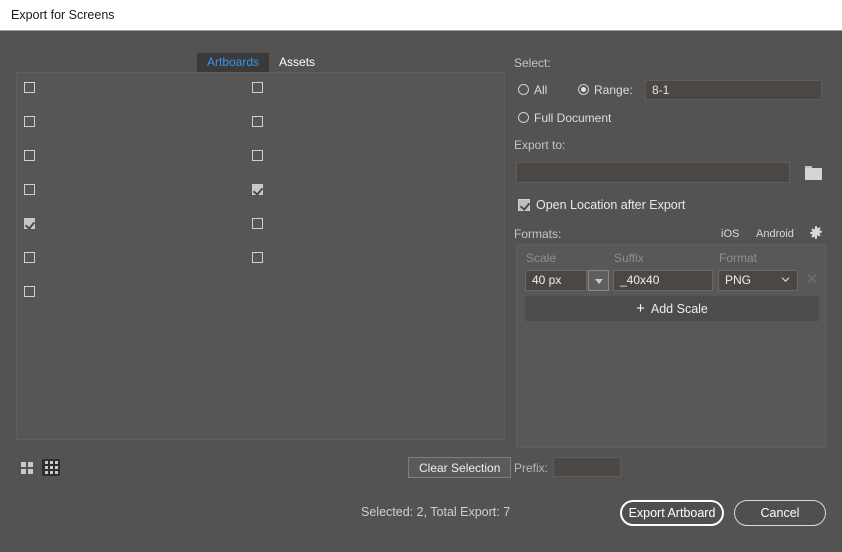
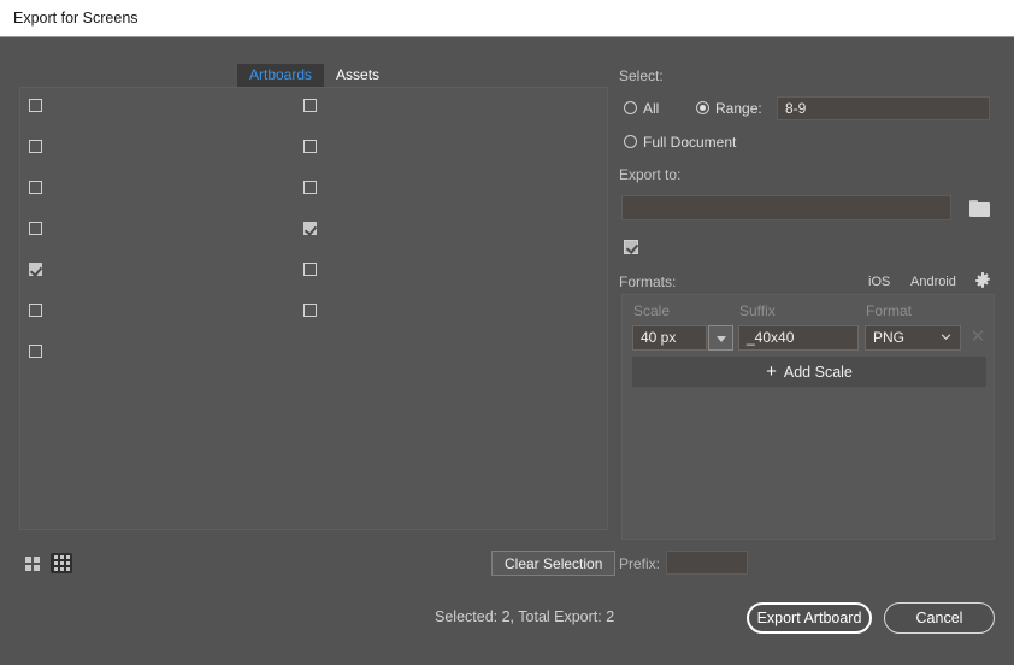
  Export for Screens
  Artboards
  Assets
  Clear Selection
  Select:
  All
  Range:
- 8-1
+ 8-9
  Full Document
  Export to:
- Open Location after Export
  Formats:
  iOS
  Android
  Scale
  Suffix
  Format
  40 px
  _40x40
  PNG
  +
  Add Scale
  Prefix:
- Selected: 2, Total Export: 7
+ Selected: 2, Total Export: 2
  Export Artboard
  Cancel
